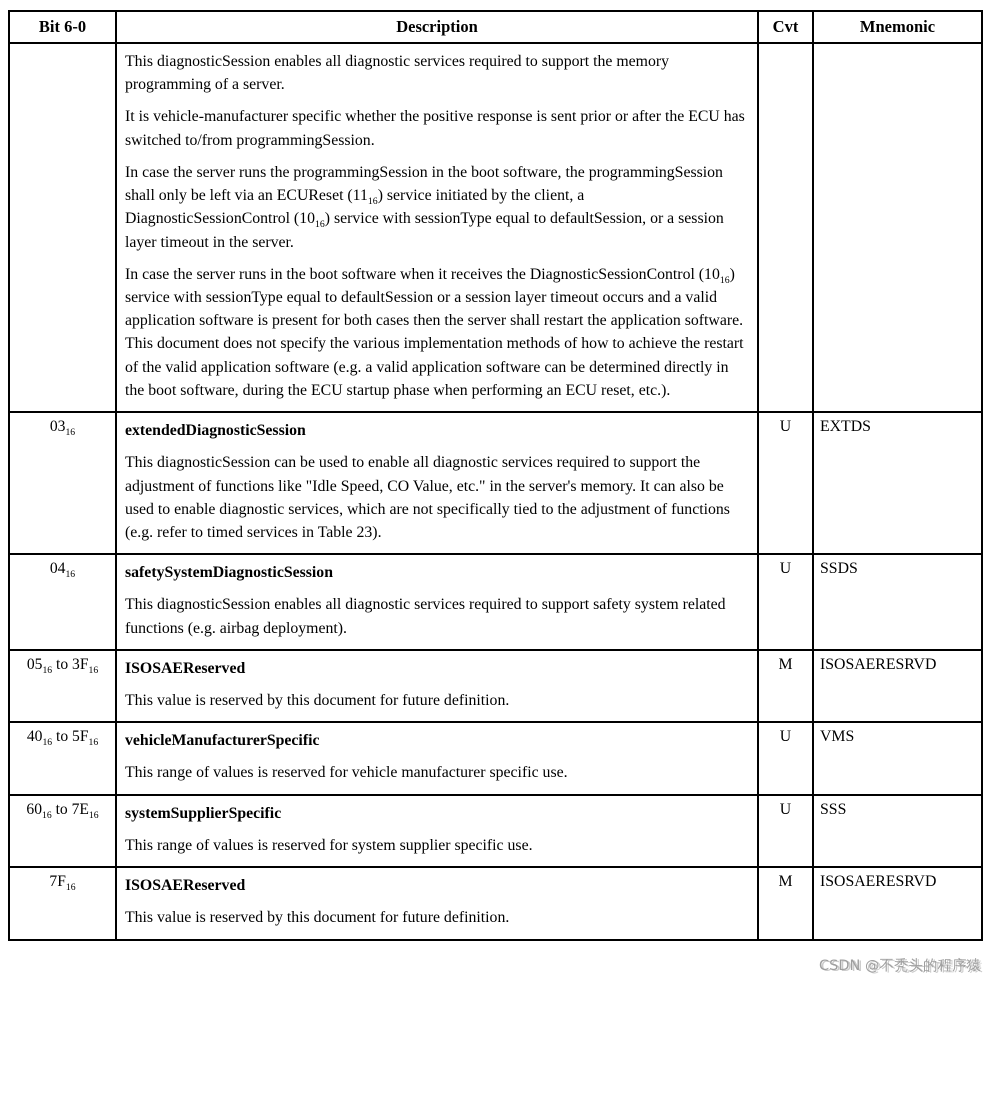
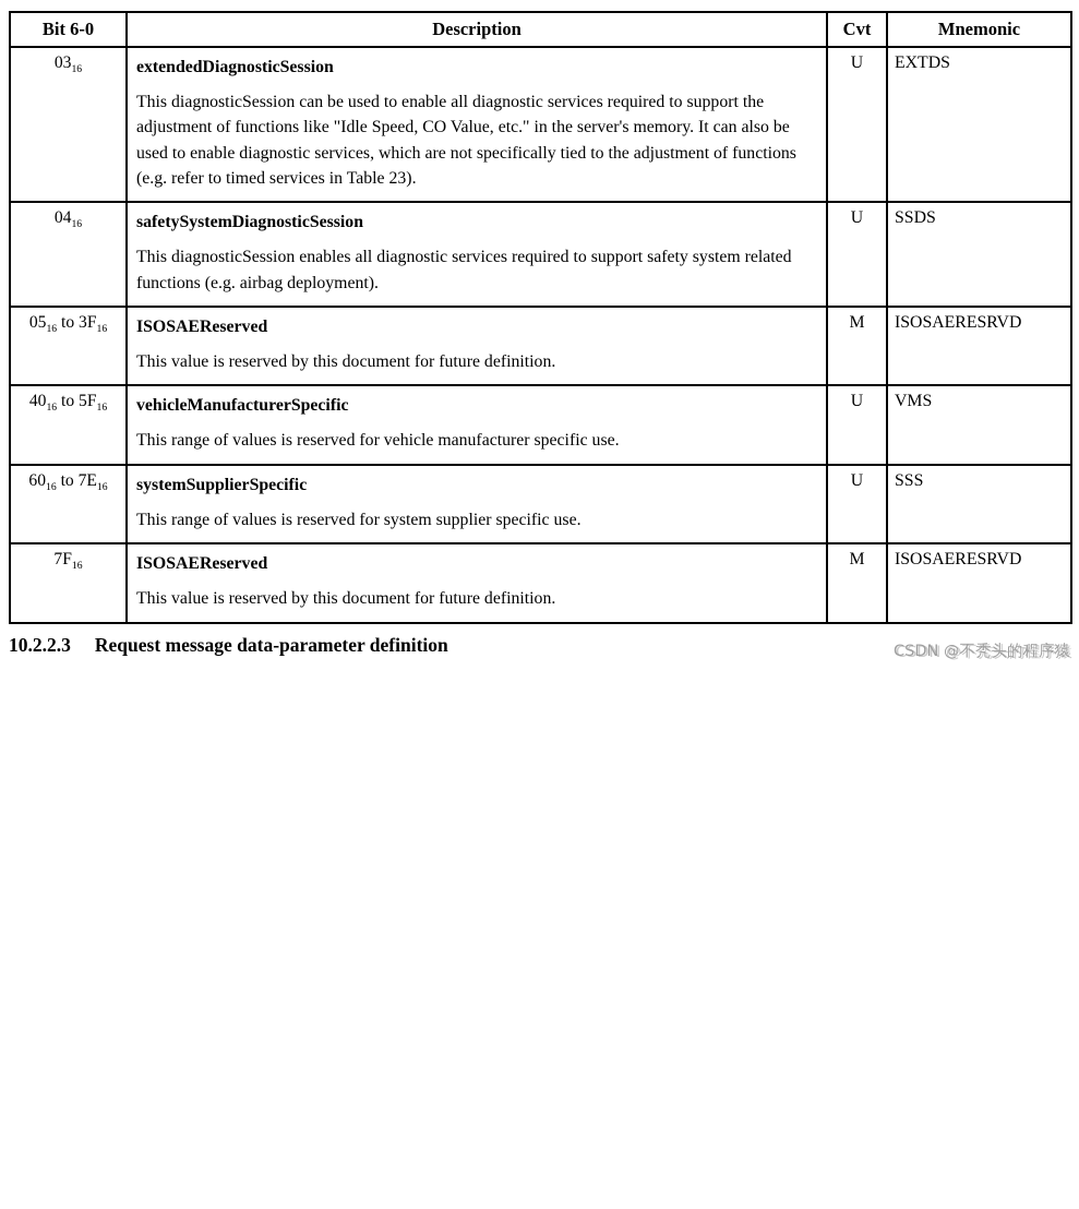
  Bit 6-0	Description	Cvt	Mnemonic
- 	This diagnosticSession enables all diagnostic services required to support the memory programming of a server. It is vehicle-manufacturer specific whether the positive response is sent prior or after the ECU has switched to/from programmingSession. In case the server runs the programmingSession in the boot software, the programmingSession shall only be left via an ECUReset (1116) service initiated by the client, a DiagnosticSessionControl (1016) service with sessionType equal to defaultSession, or a session layer timeout in the server. In case the server runs in the boot software when it receives the DiagnosticSessionControl (1016) service with sessionType equal to defaultSession or a session layer timeout occurs and a valid application software is present for both cases then the server shall restart the application software. This document does not specify the various implementation methods of how to achieve the restart of the valid application software (e.g. a valid application software can be determined directly in the boot software, during the ECU startup phase when performing an ECU reset, etc.).
  0316	extendedDiagnosticSession This diagnosticSession can be used to enable all diagnostic services required to support the adjustment of functions like "Idle Speed, CO Value, etc." in the server's memory. It can also be used to enable diagnostic services, which are not specifically tied to the adjustment of functions (e.g. refer to timed services in Table 23).	U	EXTDS
  0416	safetySystemDiagnosticSession This diagnosticSession enables all diagnostic services required to support safety system related functions (e.g. airbag deployment).	U	SSDS
  0516 to 3F16	ISOSAEReserved This value is reserved by this document for future definition.	M	ISOSAERESRVD
  4016 to 5F16	vehicleManufacturerSpecific This range of values is reserved for vehicle manufacturer specific use.	U	VMS
  6016 to 7E16	systemSupplierSpecific This range of values is reserved for system supplier specific use.	U	SSS
  7F16	ISOSAEReserved This value is reserved by this document for future definition.	M	ISOSAERESRVD
+ 10.2.2.3 Request message data-parameter definition
  CSDN @不秃头的程序猿
